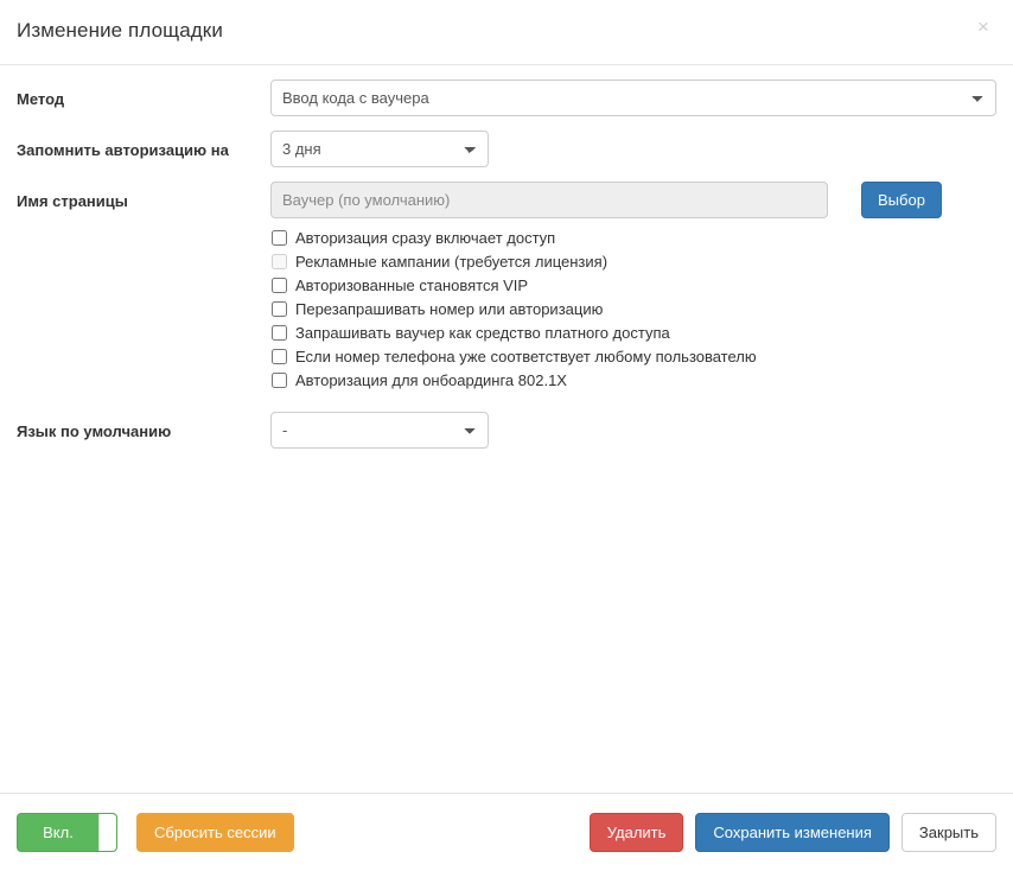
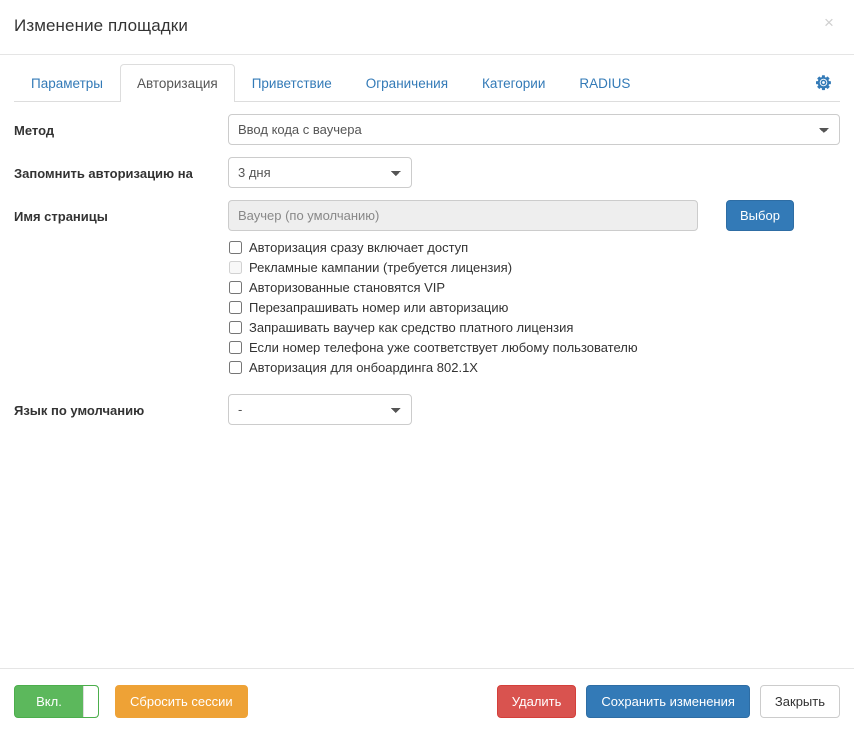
  Изменение площадки
  ×
+ Параметры
+ Авторизация
+ Приветствие
+ Ограничения
+ Категории
+ RADIUS
  Метод
  Ввод кода с ваучера
  Запомнить авторизацию на
  3 дня
  Имя страницы
  Ваучер (по умолчанию)
  Выбор
  Авторизация сразу включает доступ
  Рекламные кампании (требуется лицензия)
  Авторизованные становятся VIP
  Перезапрашивать номер или авторизацию
- Запрашивать ваучер как средство платного доступа
+ Запрашивать ваучер как средство платного лицензия
  Если номер телефона уже соответствует любому пользователю
  Авторизация для онбоардинга 802.1X
  Язык по умолчанию
  -
  Вкл.
  Сбросить сессии
  Удалить
  Сохранить изменения
  Закрыть
